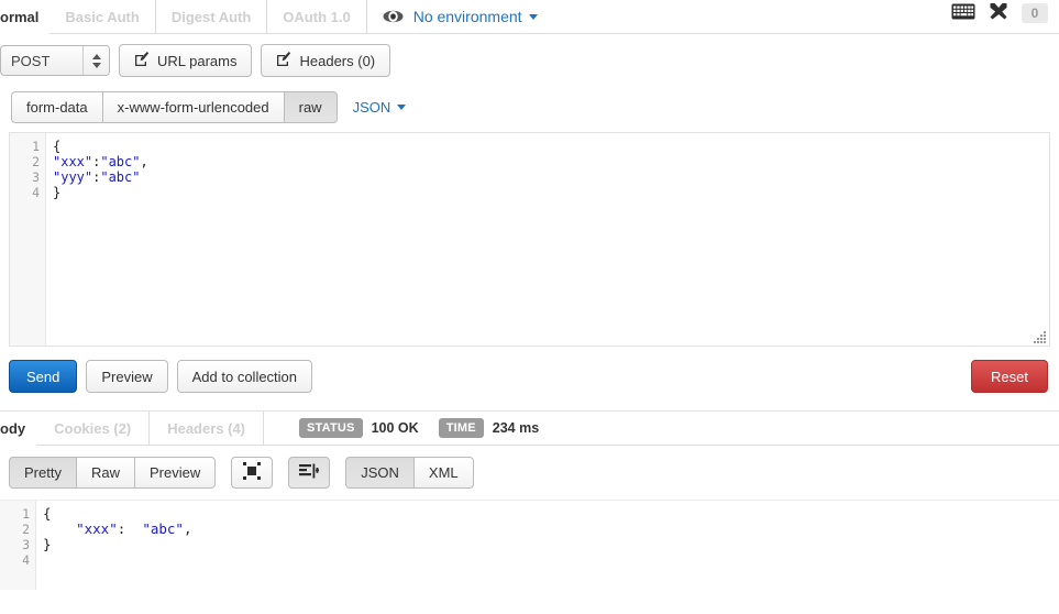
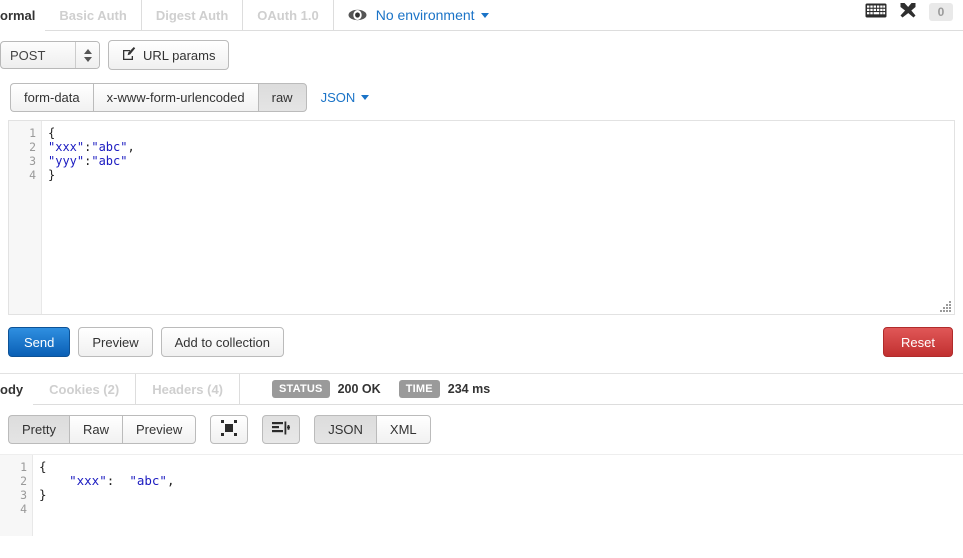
  ormal
  Basic Auth
  Digest Auth
  OAuth 1.0
  No environment
  0
  POST
  URL params
- Headers (0)
  form-data
  x-www-form-urlencoded
  raw
  JSON
  1
  2
  3
  4
  {
  "xxx":"abc",
  "yyy":"abc"
  }
  Send
  Preview
  Add to collection
  Reset
  ody
  Cookies (2)
  Headers (4)
  STATUS
- 100 OK
+ 200 OK
  TIME
  234 ms
  Pretty
  Raw
  Preview
  JSON
  XML
  1
  2
  3
  4
  {
  "xxx": "abc",
  }
